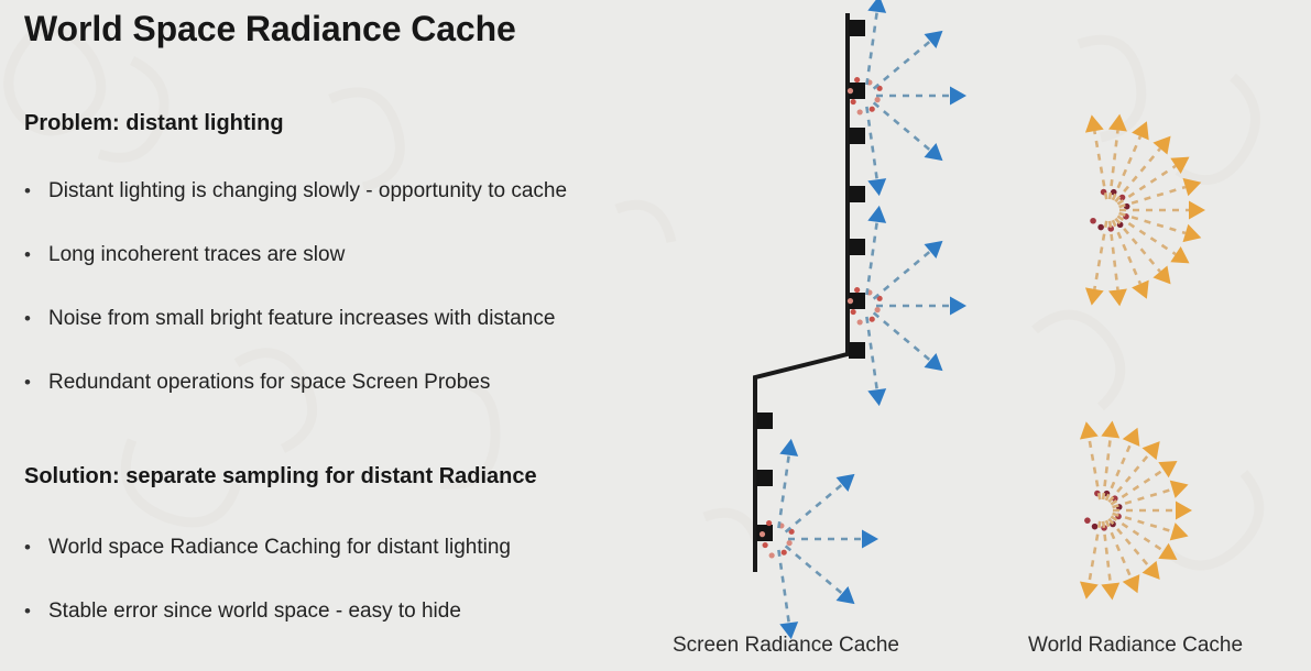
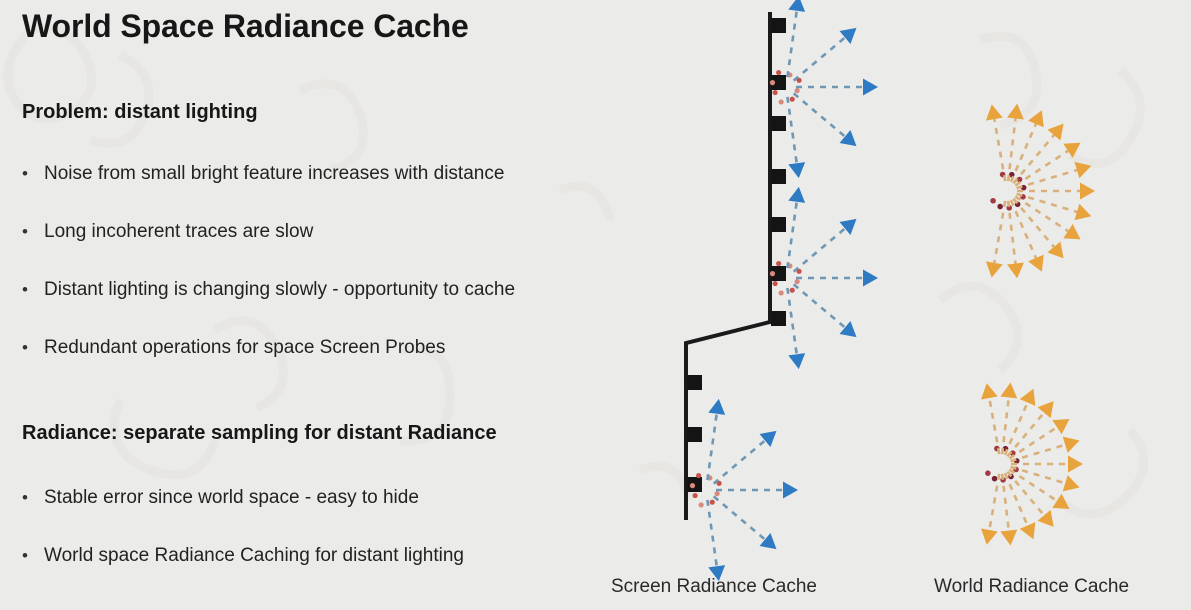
  World Space Radiance Cache
  Problem: distant lighting
  •
- Distant lighting is changing slowly - opportunity to cache
+ Noise from small bright feature increases with distance
  •
  Long incoherent traces are slow
  •
- Noise from small bright feature increases with distance
+ Distant lighting is changing slowly - opportunity to cache
  •
  Redundant operations for space Screen Probes
- Solution: separate sampling for distant Radiance
+ Radiance: separate sampling for distant Radiance
  •
- World space Radiance Caching for distant lighting
+ Stable error since world space - easy to hide
  •
- Stable error since world space - easy to hide
+ World space Radiance Caching for distant lighting
  Screen Radiance Cache
  World Radiance Cache
